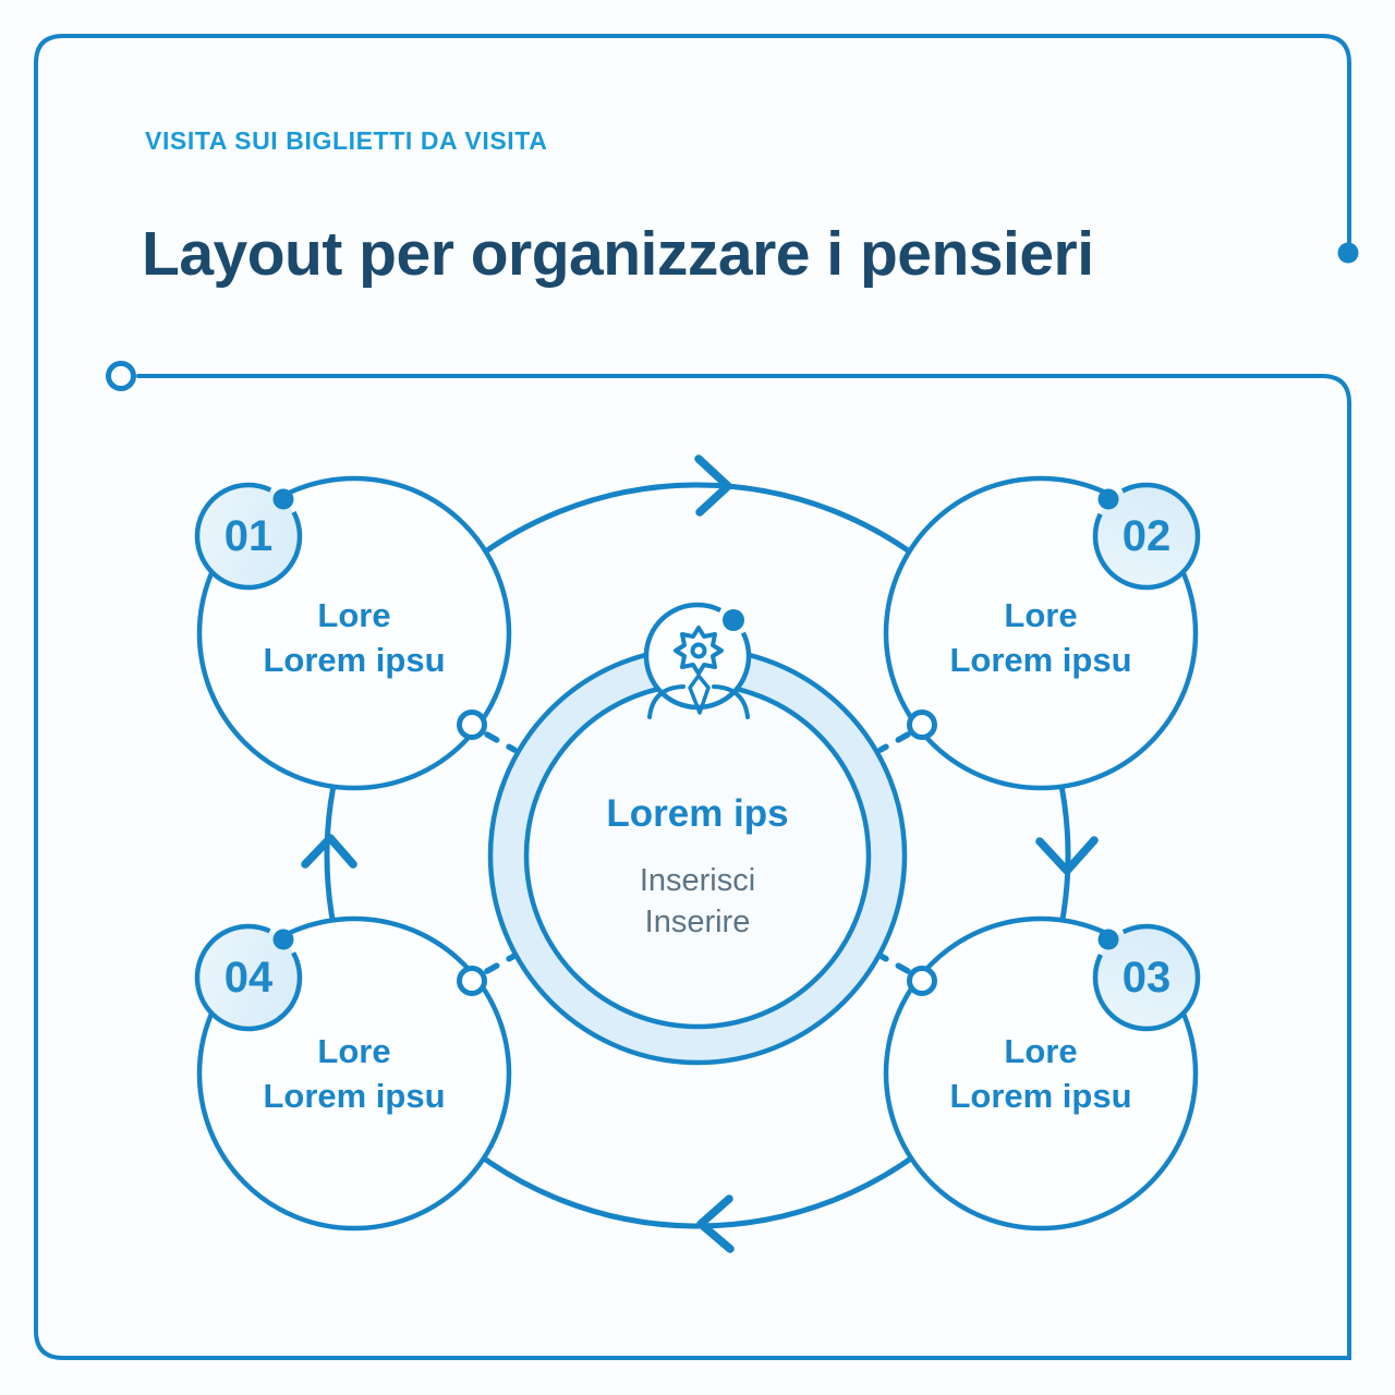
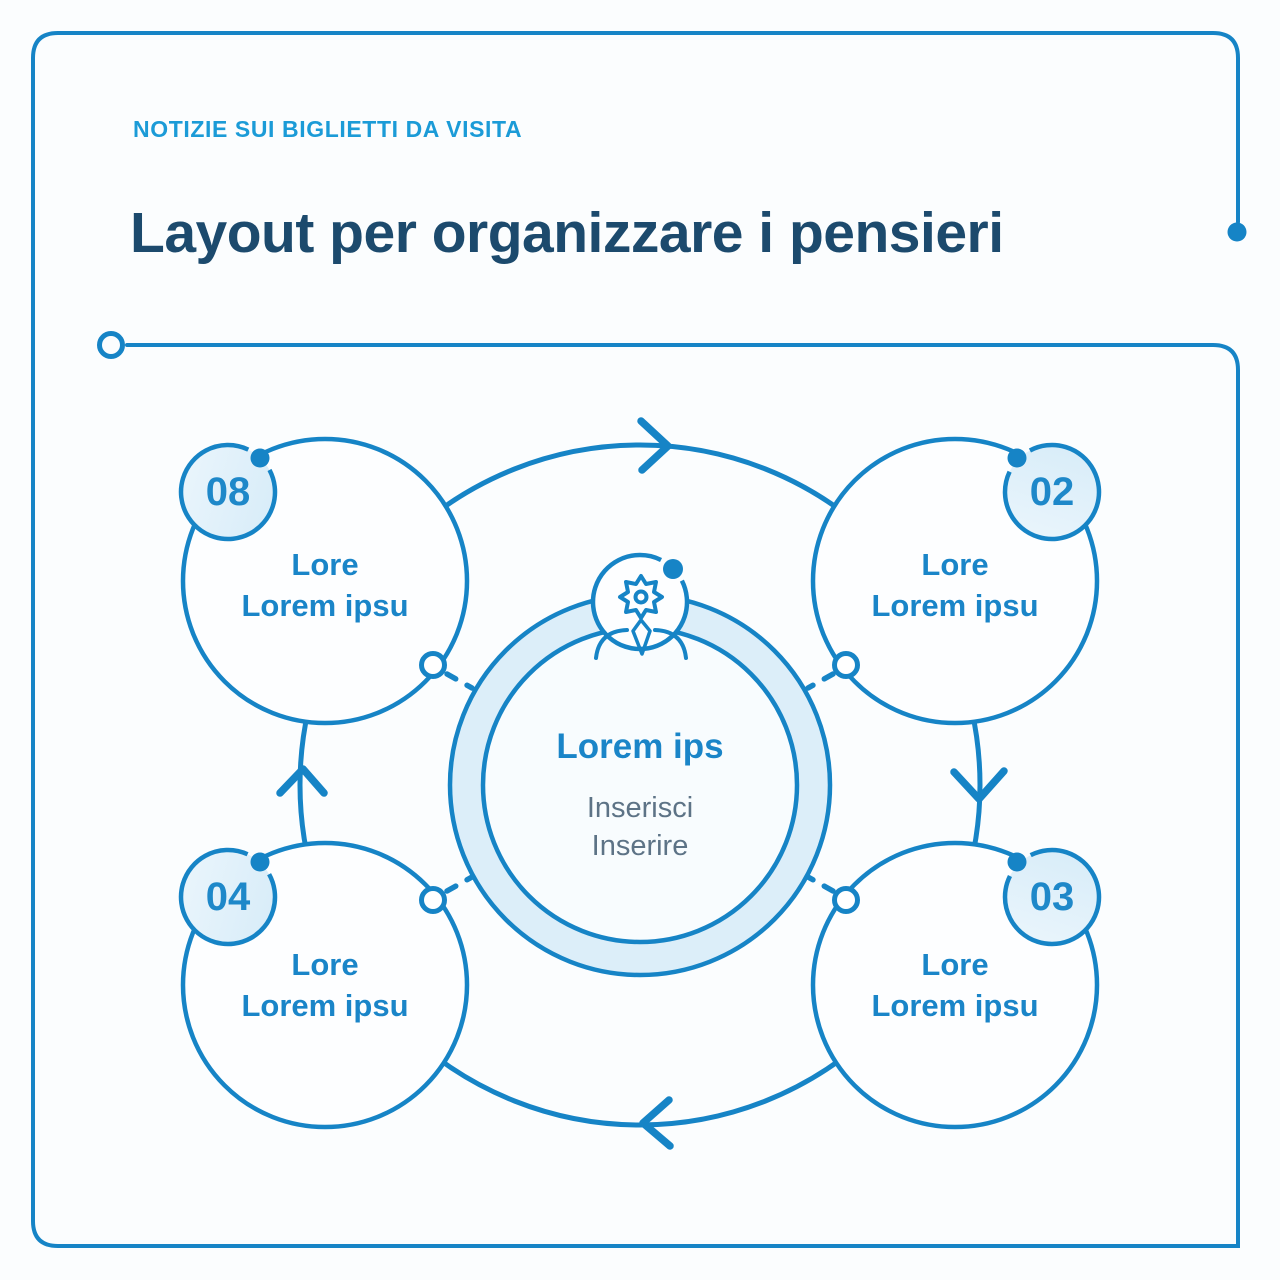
- VISITA SUI BIGLIETTI DA VISITA
+ NOTIZIE SUI BIGLIETTI DA VISITA
  Layout per organizzare i pensieri
- 01
+ 08
  02
  03
  04
  Lore
  Lorem ipsu
  Lore
  Lorem ipsu
  Lore
  Lorem ipsu
  Lore
  Lorem ipsu
  Lorem ips
  Inserisci
  Inserire
